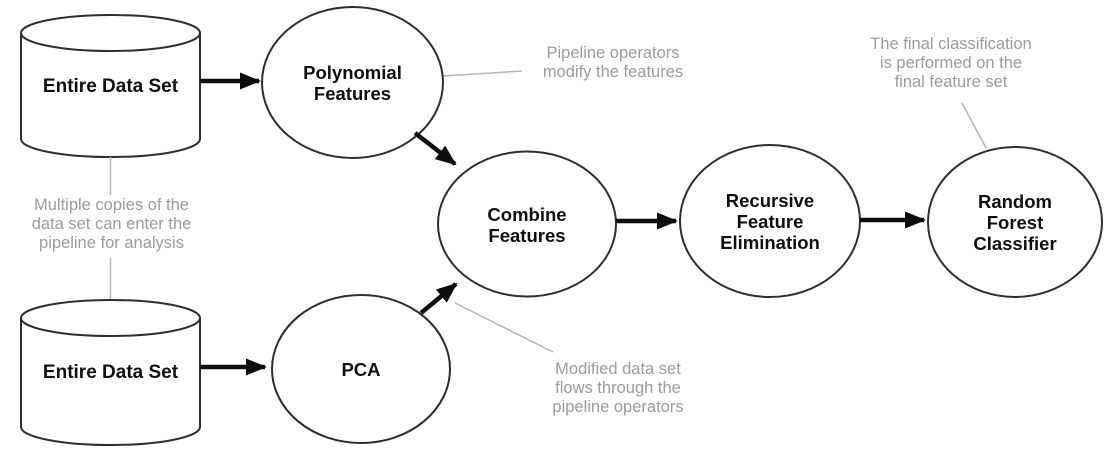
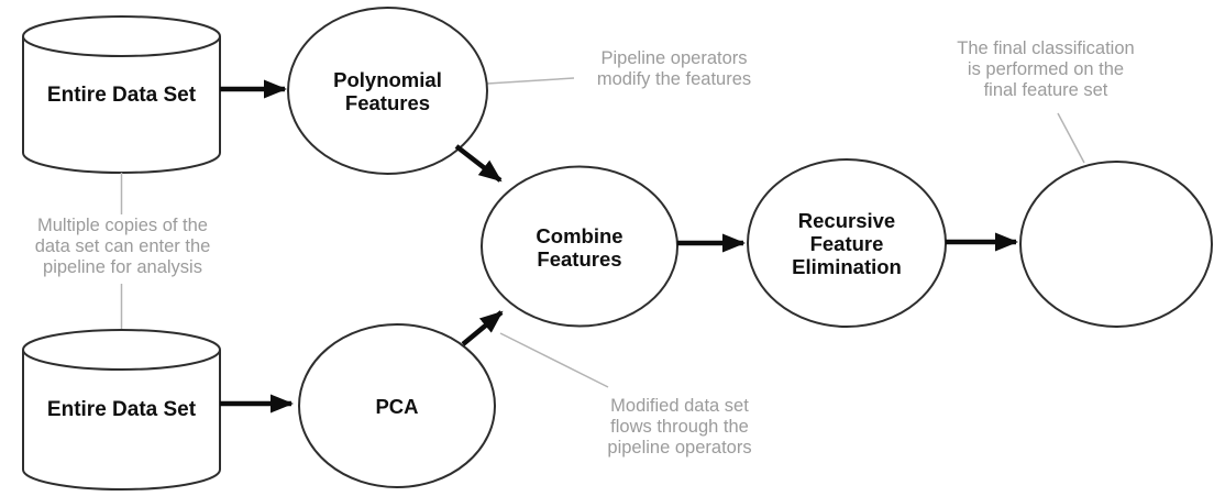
  Entire Data Set
  Entire Data Set
  Polynomial
  Features
  PCA
  Combine
  Features
  Recursive
  Feature
  Elimination
- Random
- Forest
- Classifier
  Pipeline operators
  modify the features
  The final classification
  is performed on the
  final feature set
  Multiple copies of the
  data set can enter the
  pipeline for analysis
  Modified data set
  flows through the
  pipeline operators
